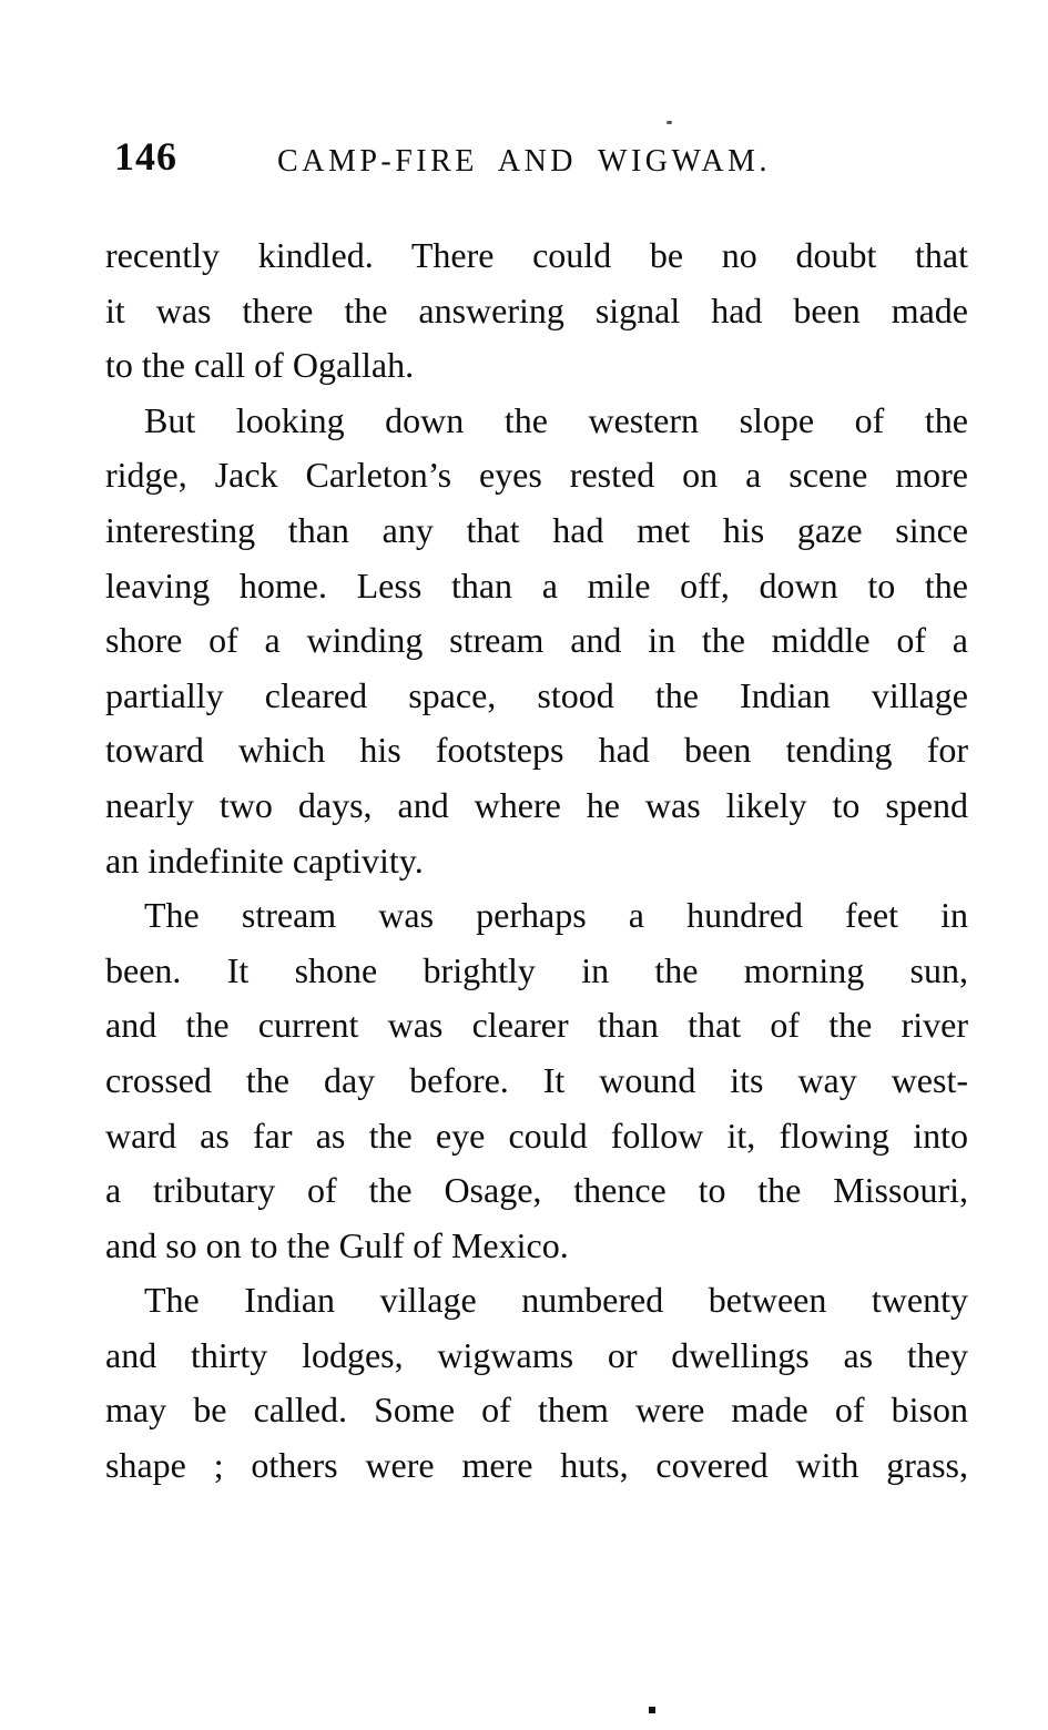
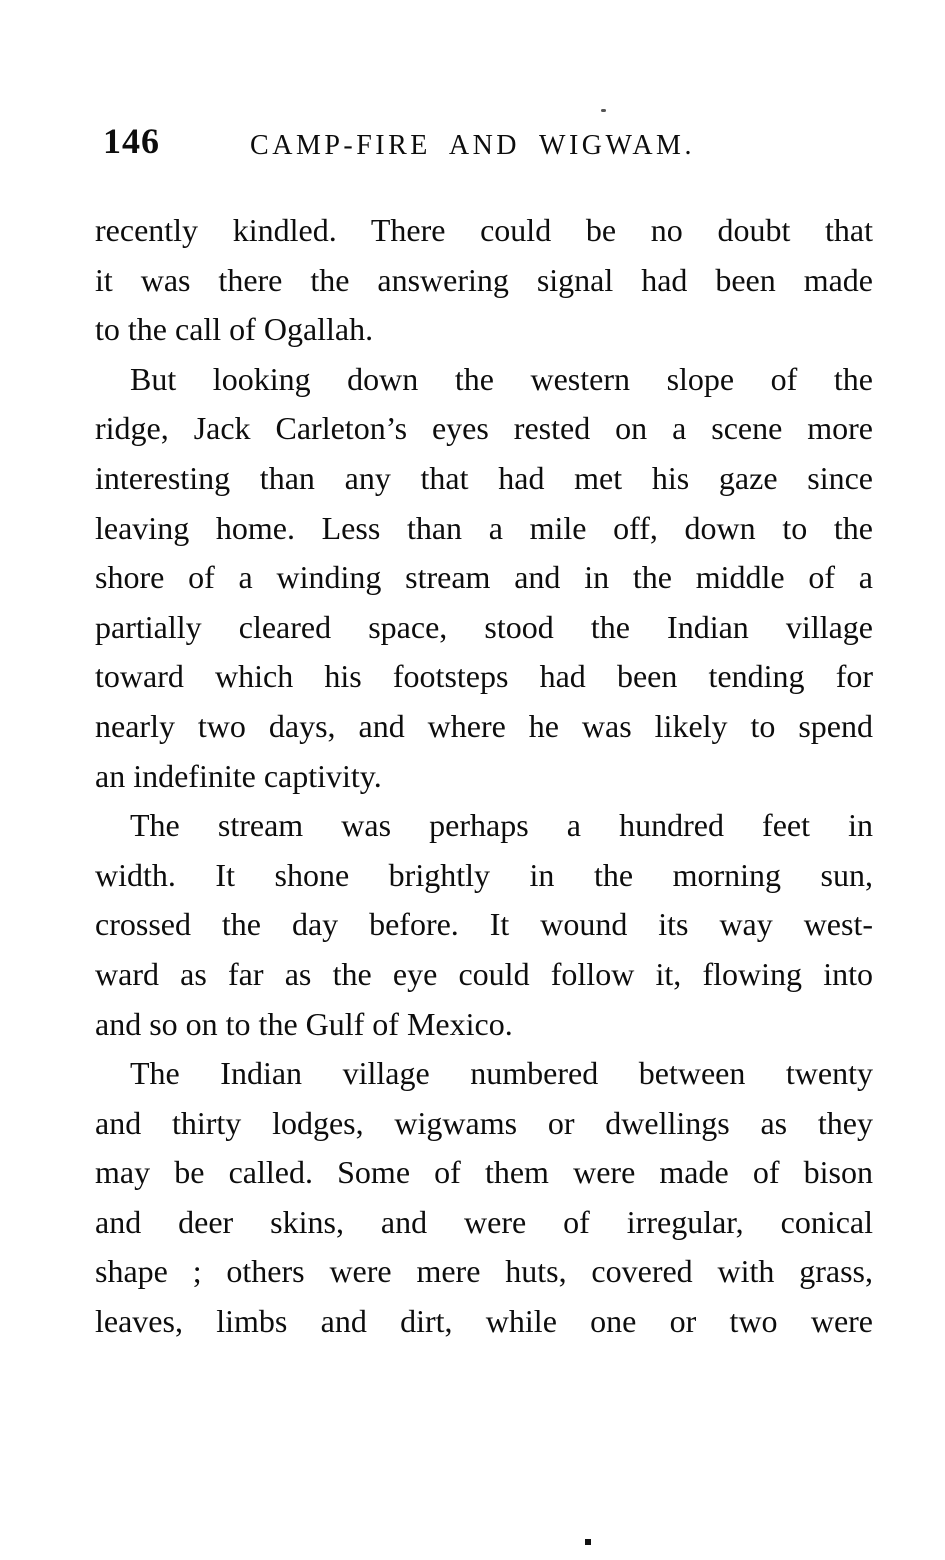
  146
  CAMP-FIRE AND WIGWAM.
  recently kindled. There could be no doubt that
  it was there the answering signal had been made
  to the call of Ogallah.
  But looking down the western slope of the
  ridge, Jack Carleton’s eyes rested on a scene more
  interesting than any that had met his gaze since
  leaving home. Less than a mile off, down to the
  shore of a winding stream and in the middle of a
  partially cleared space, stood the Indian village
  toward which his footsteps had been tending for
  nearly two days, and where he was likely to spend
  an indefinite captivity.
  The stream was perhaps a hundred feet in
- been. It shone brightly in the morning sun,
+ width. It shone brightly in the morning sun,
- and the current was clearer than that of the river
  crossed the day before. It wound its way west-
  ward as far as the eye could follow it, flowing into
- a tributary of the Osage, thence to the Missouri,
  and so on to the Gulf of Mexico.
  The Indian village numbered between twenty
  and thirty lodges, wigwams or dwellings as they
  may be called. Some of them were made of bison
+ and deer skins, and were of irregular, conical
  shape ; others were mere huts, covered with grass,
+ leaves, limbs and dirt, while one or two were
